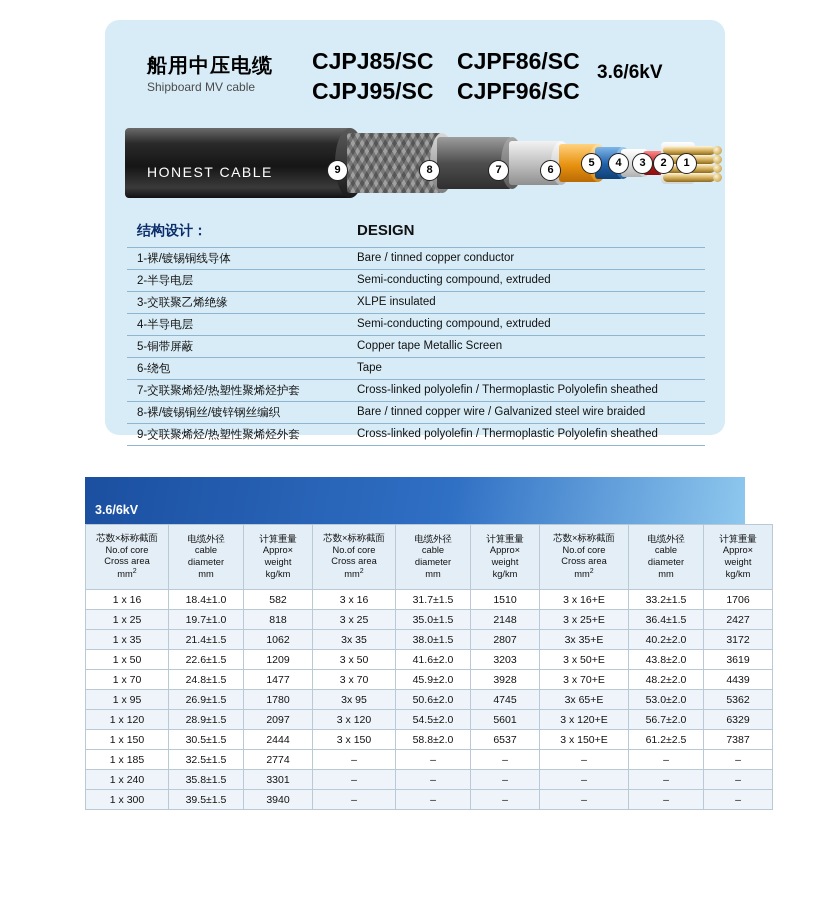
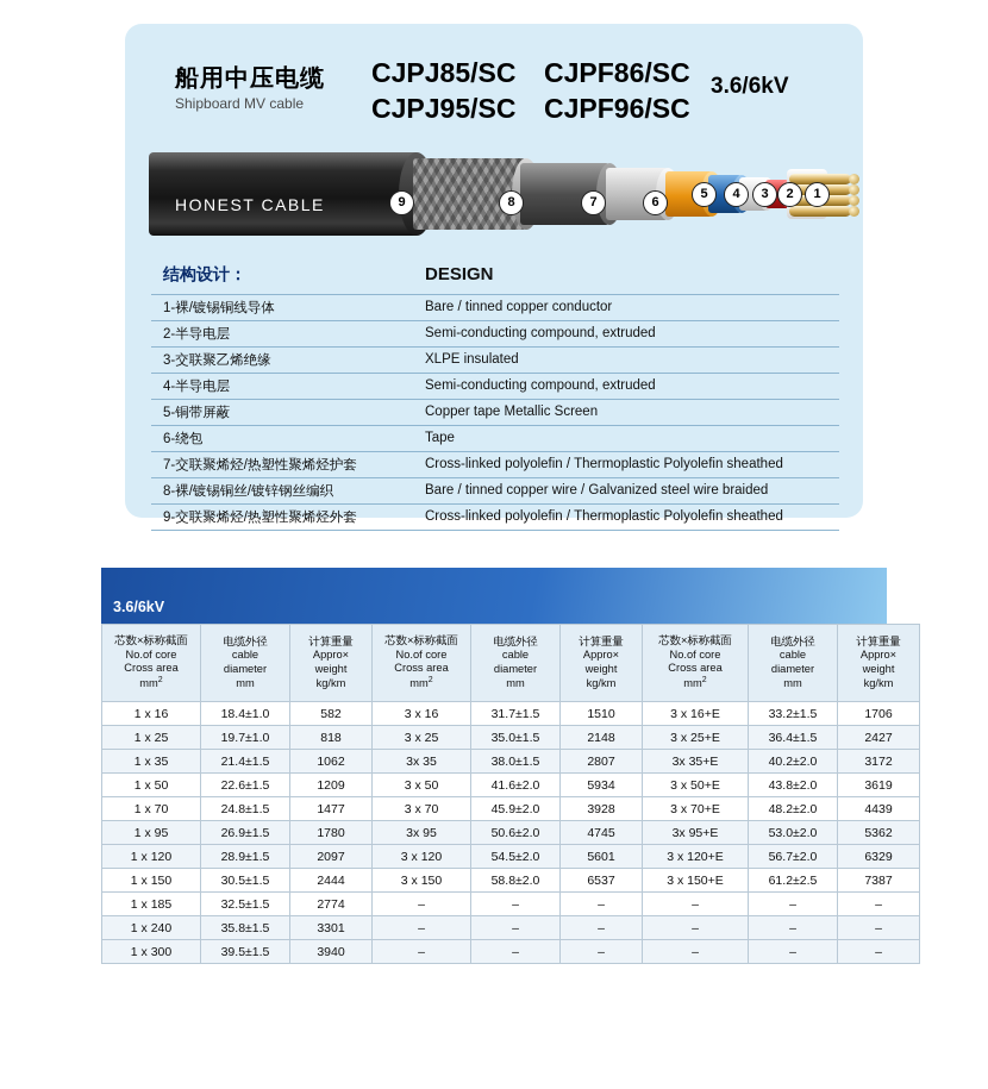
  船用中压电缆
  Shipboard MV cable
  CJPJ85/SC
  CJPJ95/SC
  CJPF86/SC
  CJPF96/SC
  3.6/6kV
  HONEST CABLE
  9
  8
  7
  6
  5
  4
  3
  2
  1
  结构设计：
  DESIGN
  1-裸/镀锡铜线导体
  Bare / tinned copper conductor
  2-半导电层
  Semi-conducting compound, extruded
  3-交联聚乙烯绝缘
  XLPE insulated
  4-半导电层
  Semi-conducting compound, extruded
  5-铜带屏蔽
  Copper tape Metallic Screen
  6-绕包
  Tape
  7-交联聚烯烃/热塑性聚烯烃护套
  Cross-linked polyolefin / Thermoplastic Polyolefin sheathed
  8-裸/镀锡铜丝/镀锌钢丝编织
  Bare / tinned copper wire / Galvanized steel wire braided
  9-交联聚烯烃/热塑性聚烯烃外套
  Cross-linked polyolefin / Thermoplastic Polyolefin sheathed
  3.6/6kV
  芯数×标称截面No.of coreCross areamm	电缆外径cablediametermm	计算重量Appro×weightkg/km	芯数×标称截面No.of coreCross areamm	电缆外径cablediametermm	计算重量Appro×weightkg/km	芯数×标称截面No.of coreCross areamm	电缆外径cablediametermm	计算重量Appro×weightkg/km
  1 x 16	18.4±1.0	582	3 x 16	31.7±1.5	1510	3 x 16+E	33.2±1.5	1706
  1 x 25	19.7±1.0	818	3 x 25	35.0±1.5	2148	3 x 25+E	36.4±1.5	2427
  1 x 35	21.4±1.5	1062	3x 35	38.0±1.5	2807	3x 35+E	40.2±2.0	3172
- 1 x 50	22.6±1.5	1209	3 x 50	41.6±2.0	3203	3 x 50+E	43.8±2.0	3619
+ 1 x 50	22.6±1.5	1209	3 x 50	41.6±2.0	5934	3 x 50+E	43.8±2.0	3619
  1 x 70	24.8±1.5	1477	3 x 70	45.9±2.0	3928	3 x 70+E	48.2±2.0	4439
- 1 x 95	26.9±1.5	1780	3x 95	50.6±2.0	4745	3x 65+E	53.0±2.0	5362
+ 1 x 95	26.9±1.5	1780	3x 95	50.6±2.0	4745	3x 95+E	53.0±2.0	5362
  1 x 120	28.9±1.5	2097	3 x 120	54.5±2.0	5601	3 x 120+E	56.7±2.0	6329
  1 x 150	30.5±1.5	2444	3 x 150	58.8±2.0	6537	3 x 150+E	61.2±2.5	7387
  1 x 185	32.5±1.5	2774	–	–	–	–	–	–
  1 x 240	35.8±1.5	3301	–	–	–	–	–	–
  1 x 300	39.5±1.5	3940	–	–	–	–	–	–
